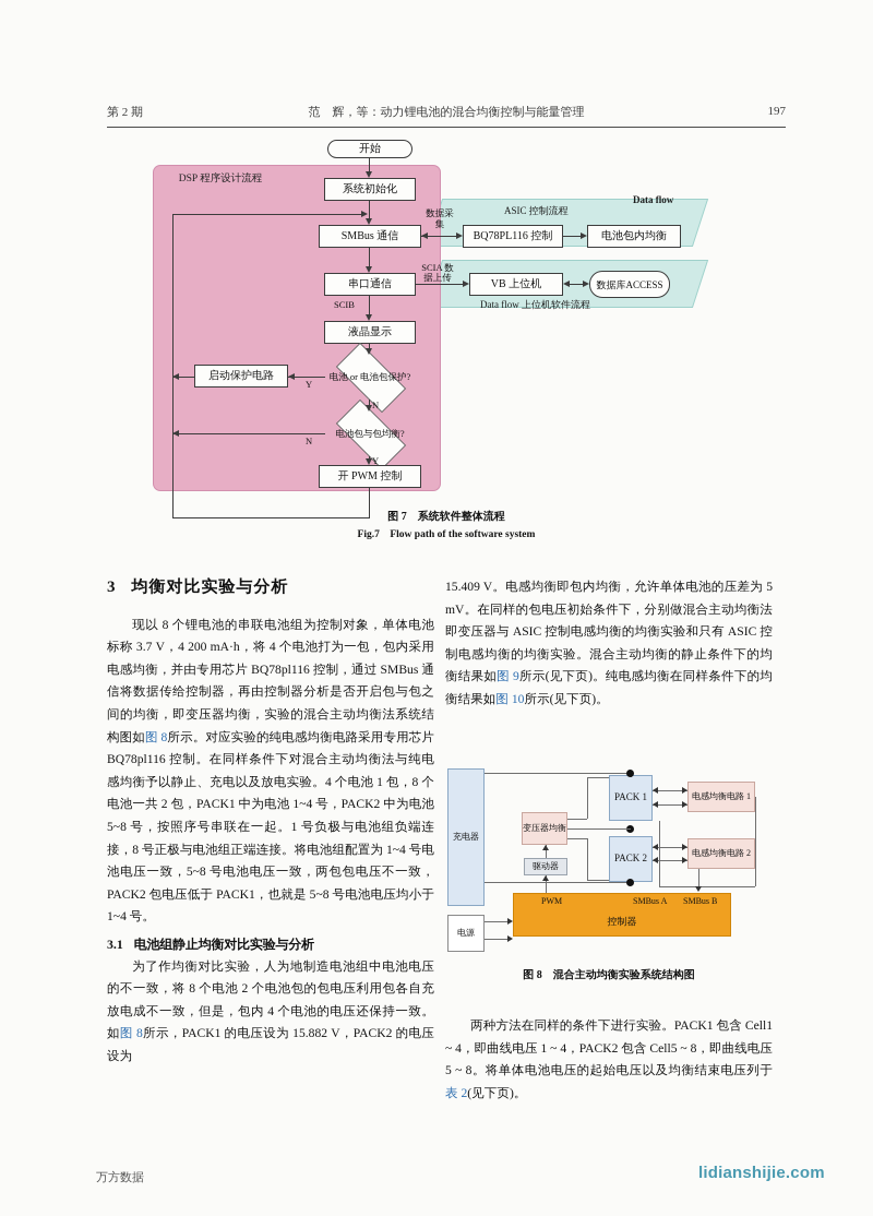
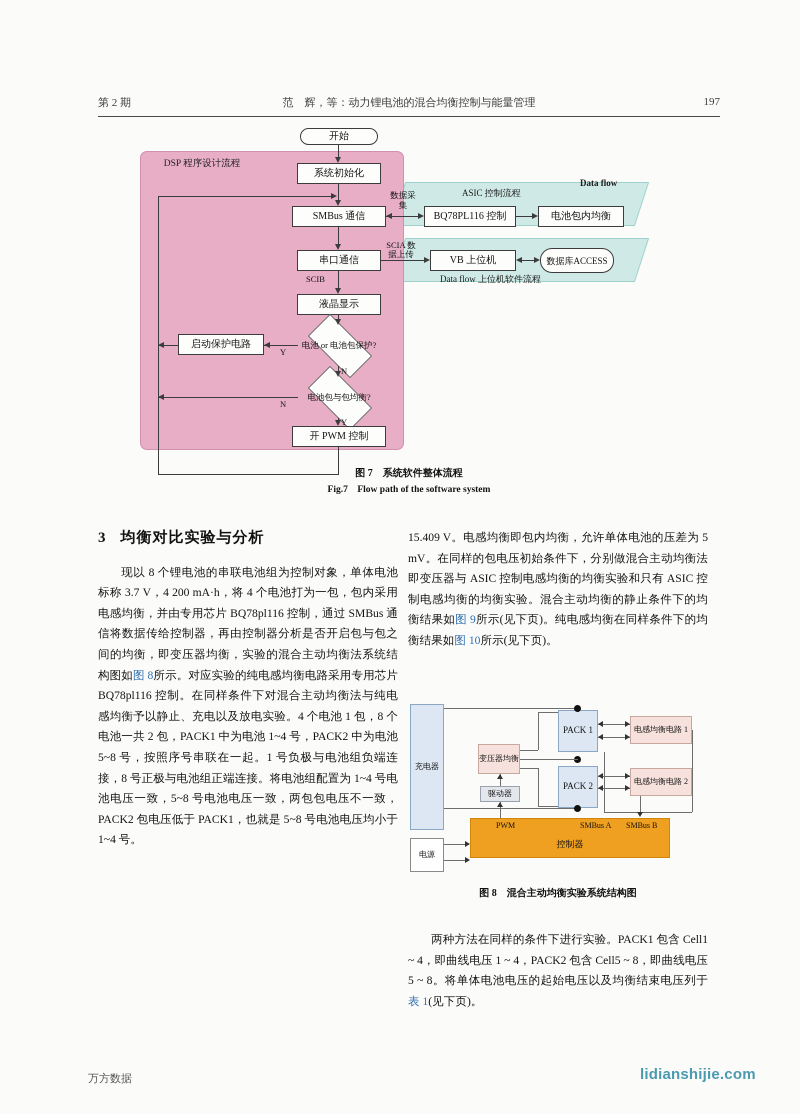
  第 2 期
  范 辉，等：动力锂电池的混合均衡控制与能量管理
  197
  ASIC 控制流程
  Data flow
  Data flow 上位机软件流程
  DSP 程序设计流程
  开始
  系统初始化
  SMBus 通信
  串口通信
  液晶显示
  电池 or 电池包保护?
  启动保护电路
  电池包与包均衡?
  开 PWM 控制
  BQ78PL116 控制
  电池包内均衡
  VB 上位机
  数据库ACCESS
  SCIB
  Y
  N
  N
  Y
  数据采集
  SCIA 数据上传
  图 7 系统软件整体流程
  Fig.7 Flow path of the software system
  3 均衡对比实验与分析
  现以 8 个锂电池的串联电池组为控制对象，单体电池标称 3.7 V，4 200 mA·h，将 4 个电池打为一包，包内采用电感均衡，并由专用芯片 BQ78pl116 控制，通过 SMBus 通信将数据传给控制器，再由控制器分析是否开启包与包之间的均衡，即变压器均衡，实验的混合主动均衡法系统结构图如图 8所示。对应实验的纯电感均衡电路采用专用芯片 BQ78pl116 控制。在同样条件下对混合主动均衡法与纯电感均衡予以静止、充电以及放电实验。4 个电池 1 包，8 个电池一共 2 包，PACK1 中为电池 1~4 号，PACK2 中为电池 5~8 号，按照序号串联在一起。1 号负极与电池组负端连接，8 号正极与电池组正端连接。将电池组配置为 1~4 号电池电压一致，5~8 号电池电压一致，两包包电压不一致，PACK2 包电压低于 PACK1，也就是 5~8 号电池电压均小于 1~4 号。
- 3.1 电池组静止均衡对比实验与分析
- 为了作均衡对比实验，人为地制造电池组中电池电压的不一致，将 8 个电池 2 个电池包的包电压利用包各自充放电成不一致，但是，包内 4 个电池的电压还保持一致。如图 8所示，PACK1 的电压设为 15.882 V，PACK2 的电压设为
  15.409 V。电感均衡即包内均衡，允许单体电池的压差为 5 mV。在同样的包电压初始条件下，分别做混合主动均衡法即变压器与 ASIC 控制电感均衡的均衡实验和只有 ASIC 控制电感均衡的均衡实验。混合主动均衡的静止条件下的均衡结果如图 9所示(见下页)。纯电感均衡在同样条件下的均衡结果如图 10所示(见下页)。
  充电器
  电源
  变压器均衡
  驱动器
  PACK 1
  PACK 2
  电感均衡电路 1
  电感均衡电路 2
  控制器
  PWM
  SMBus A
  SMBus B
  图 8 混合主动均衡实验系统结构图
- 两种方法在同样的条件下进行实验。PACK1 包含 Cell1 ~ 4，即曲线电压 1 ~ 4，PACK2 包含 Cell5 ~ 8，即曲线电压 5 ~ 8。将单体电池电压的起始电压以及均衡结束电压列于表 2(见下页)。
+ 两种方法在同样的条件下进行实验。PACK1 包含 Cell1 ~ 4，即曲线电压 1 ~ 4，PACK2 包含 Cell5 ~ 8，即曲线电压 5 ~ 8。将单体电池电压的起始电压以及均衡结束电压列于表 1(见下页)。
  万方数据
  lidianshijie.com
